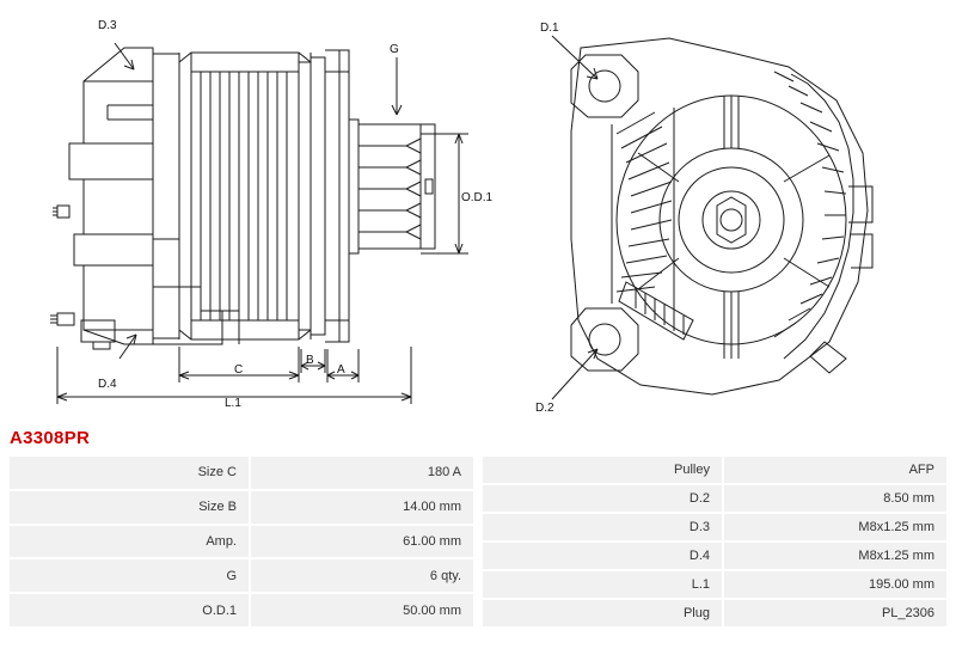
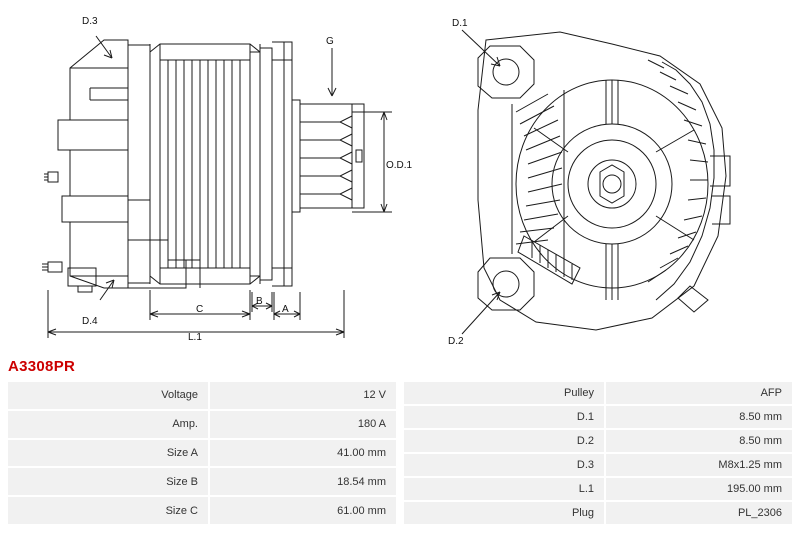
  D.3
  G
  O.D.1
  D.4
  C
  B
  A
  L.1
  D.1
  D.2
  A3308PR
+ Voltage	12 V
- Size C	180 A
+ Amp.	180 A
+ Size A	41.00 mm
- Size B	14.00 mm
+ Size B	18.54 mm
- Amp.	61.00 mm
+ Size C	61.00 mm
- G	6 qty.
- O.D.1	50.00 mm
  Pulley	AFP
+ D.1	8.50 mm
  D.2	8.50 mm
  D.3	M8x1.25 mm
- D.4	M8x1.25 mm
  L.1	195.00 mm
  Plug	PL_2306
